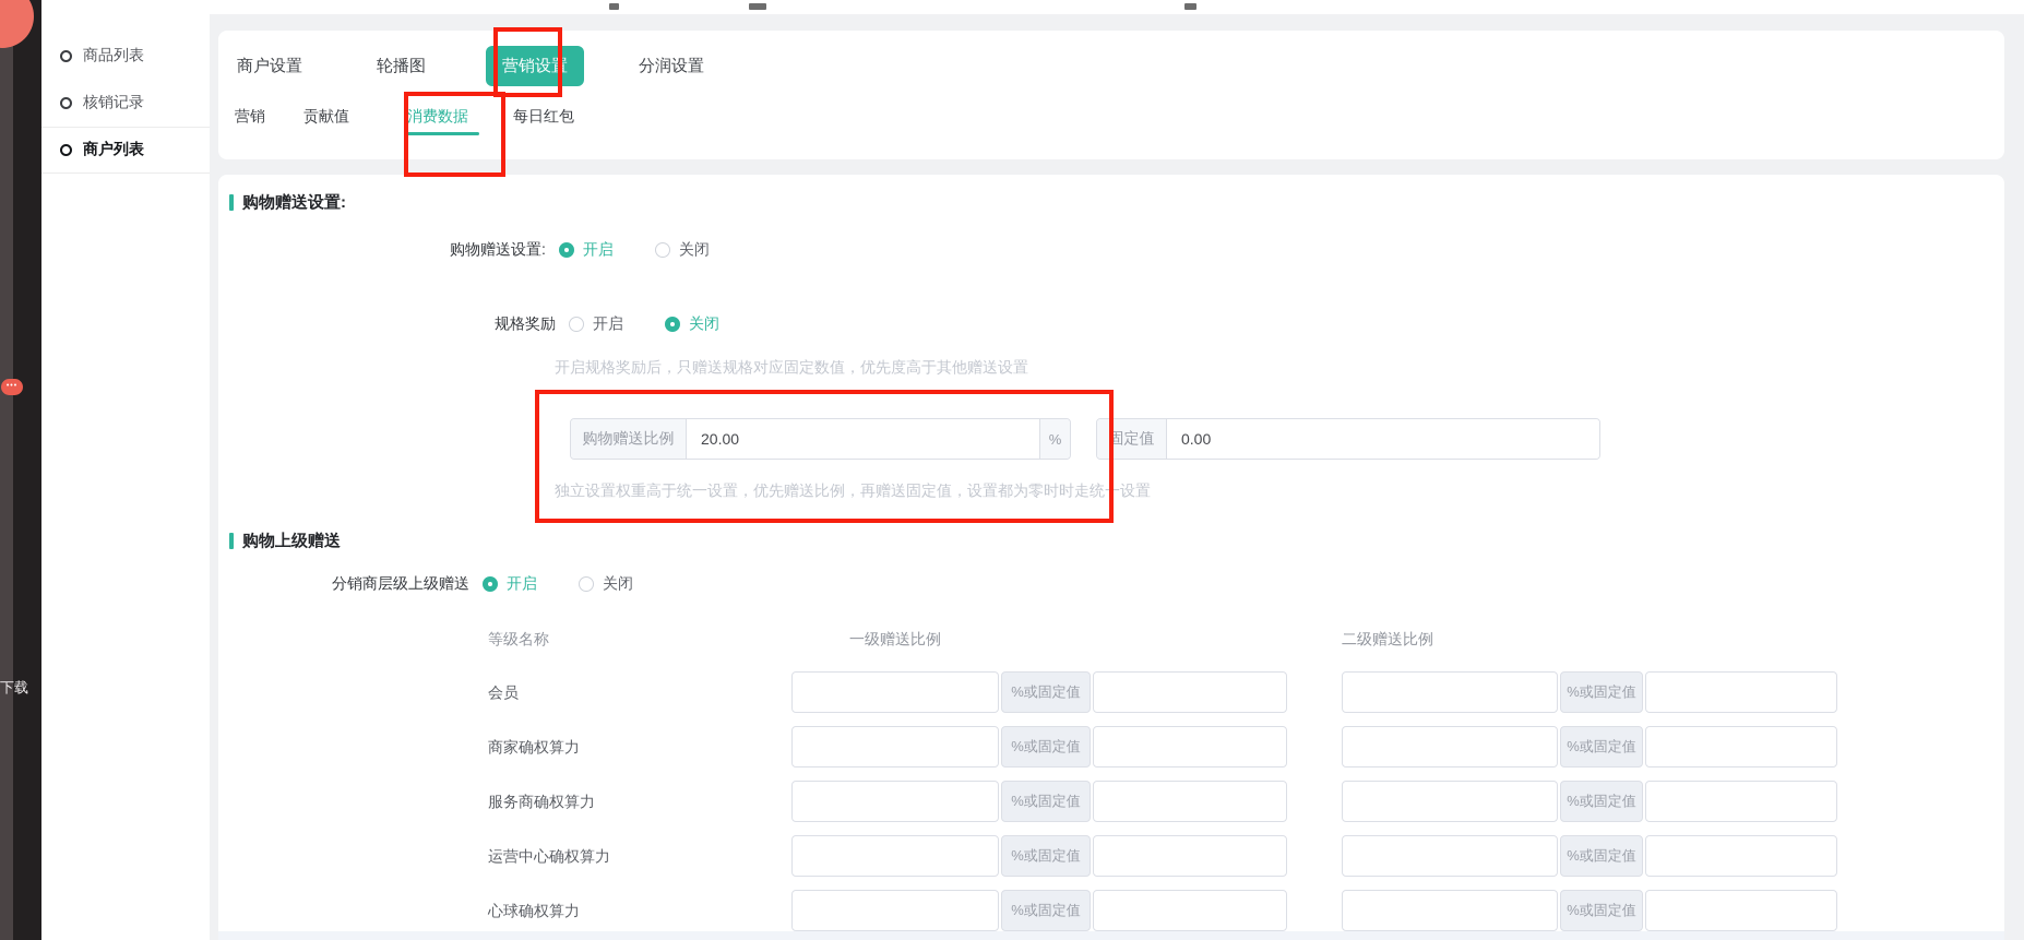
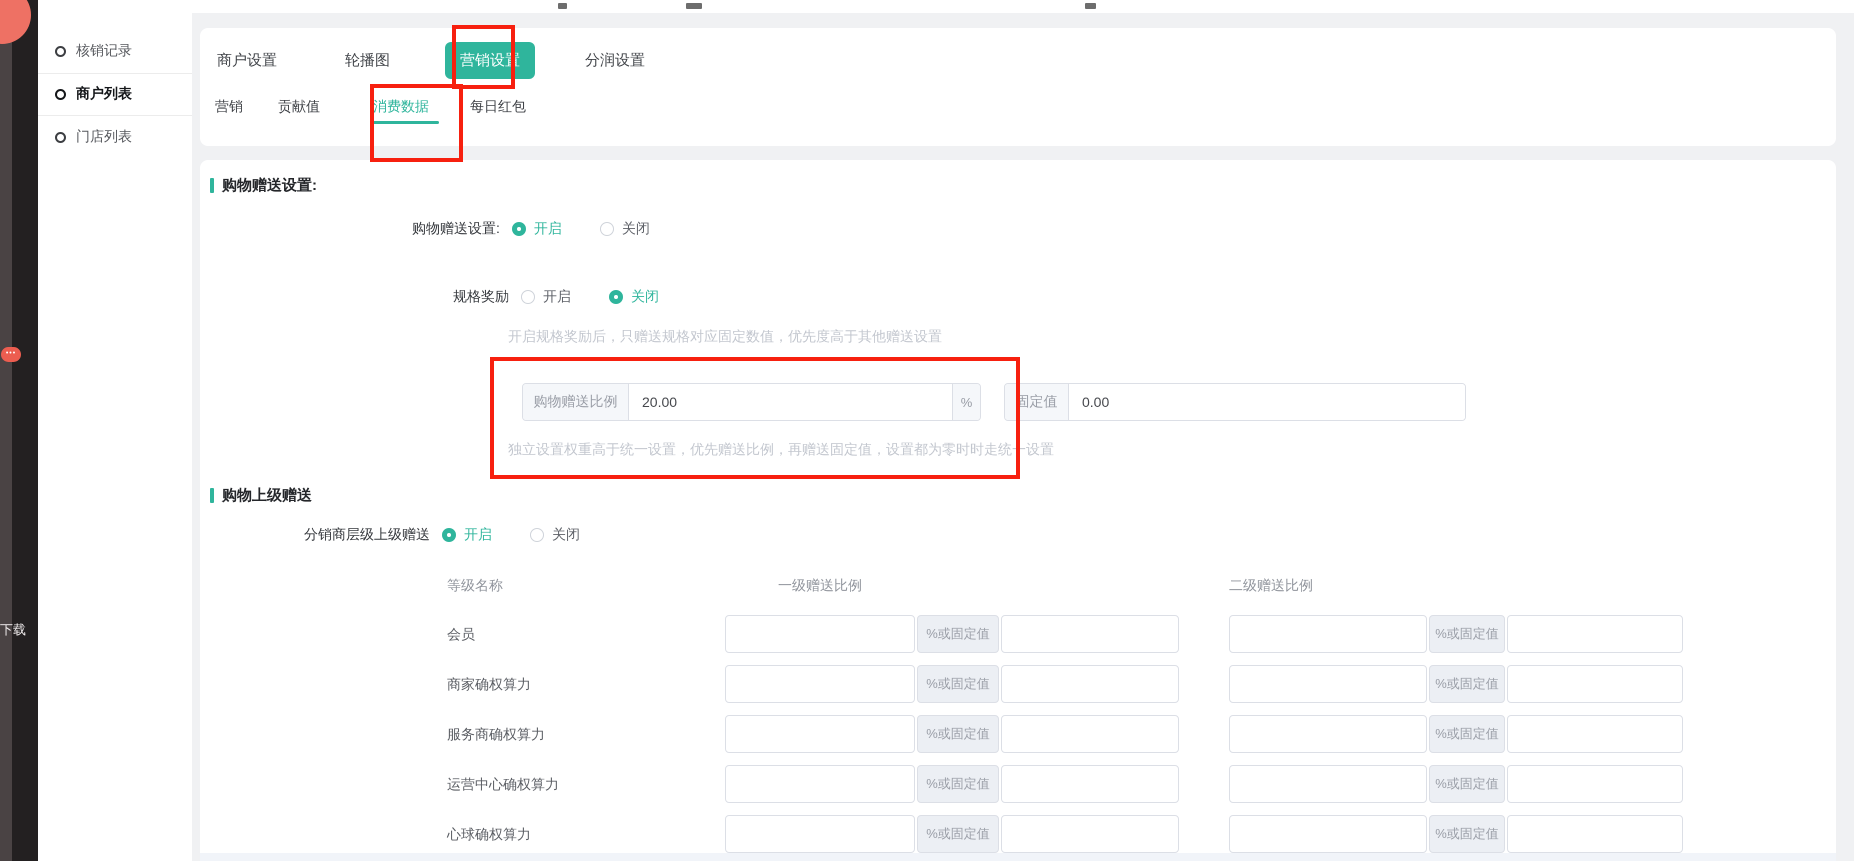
  下载
- 商品列表
  核销记录
  商户列表
+ 门店列表
  商户设置
  轮播图
  营销设置
  分润设置
  营销
  贡献值
  消费数据
  每日红包
  购物赠送设置:
  购物赠送设置:
  开启
  关闭
  规格奖励
  开启
  关闭
  开启规格奖励后，只赠送规格对应固定数值，优先度高于其他赠送设置
  购物赠送比例
  20.00
  %
  固定值
  0.00
  独立设置权重高于统一设置，优先赠送比例，再赠送固定值，设置都为零时时走统一设置
  购物上级赠送
  分销商层级上级赠送
  开启
  关闭
  等级名称
  一级赠送比例
  二级赠送比例
  会员
  %或固定值
  %或固定值
  商家确权算力
  %或固定值
  %或固定值
  服务商确权算力
  %或固定值
  %或固定值
  运营中心确权算力
  %或固定值
  %或固定值
  心球确权算力
  %或固定值
  %或固定值
